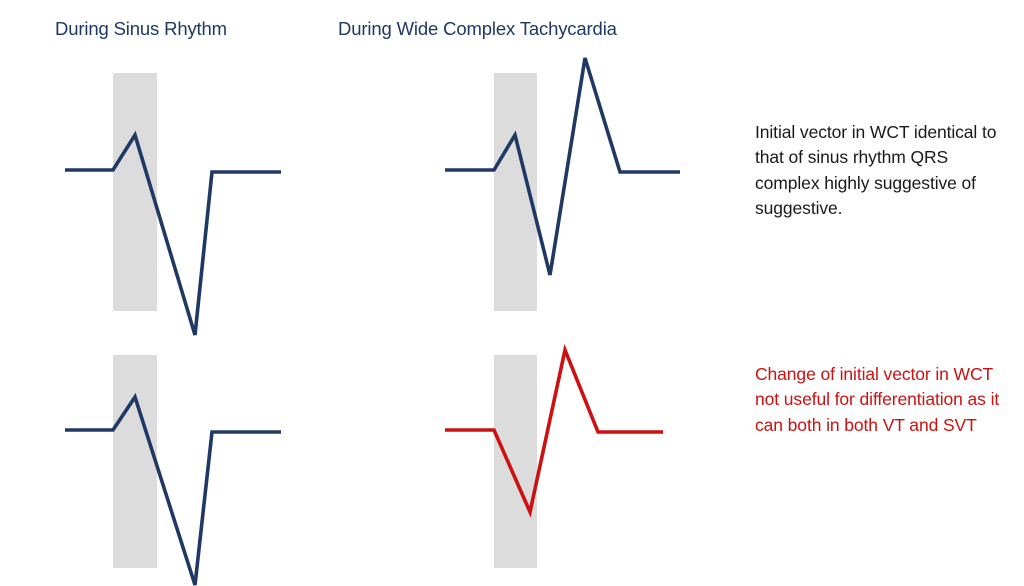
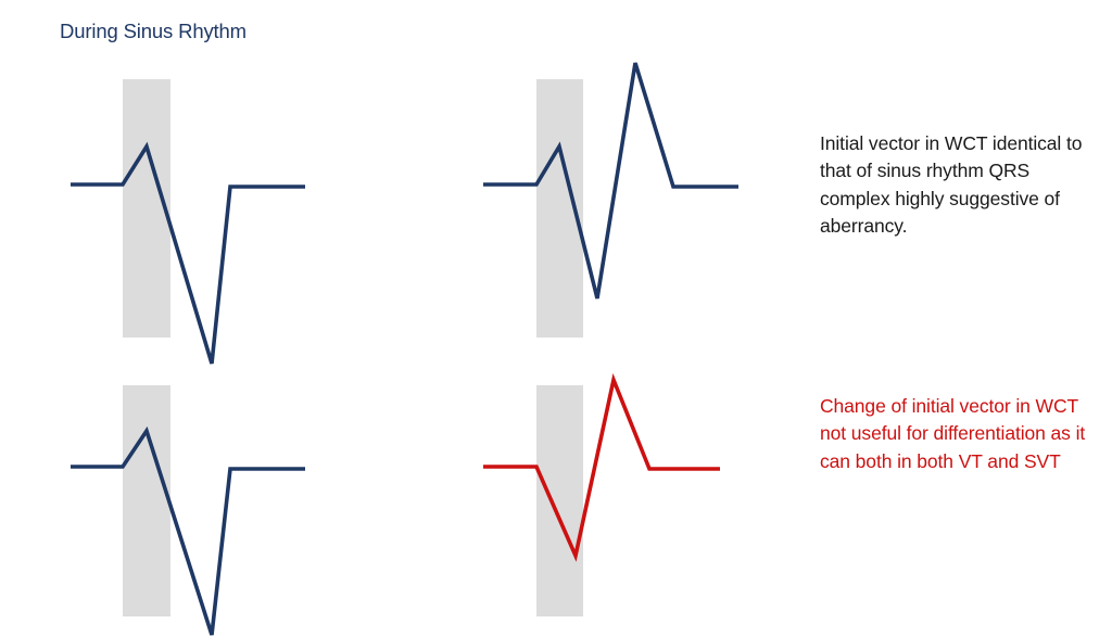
  During Sinus Rhythm
- During Wide Complex Tachycardia
- Initial vector in WCT identical to that of sinus rhythm QRS complex highly suggestive of suggestive.
+ Initial vector in WCT identical to that of sinus rhythm QRS complex highly suggestive of aberrancy.
  Change of initial vector in WCT not useful for differentiation as it can both in both VT and SVT
